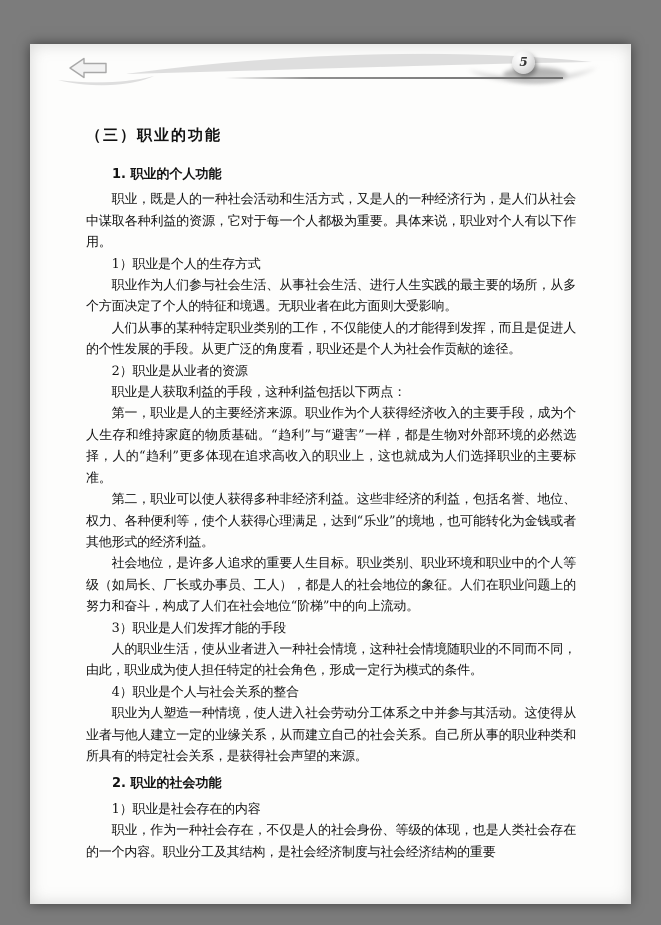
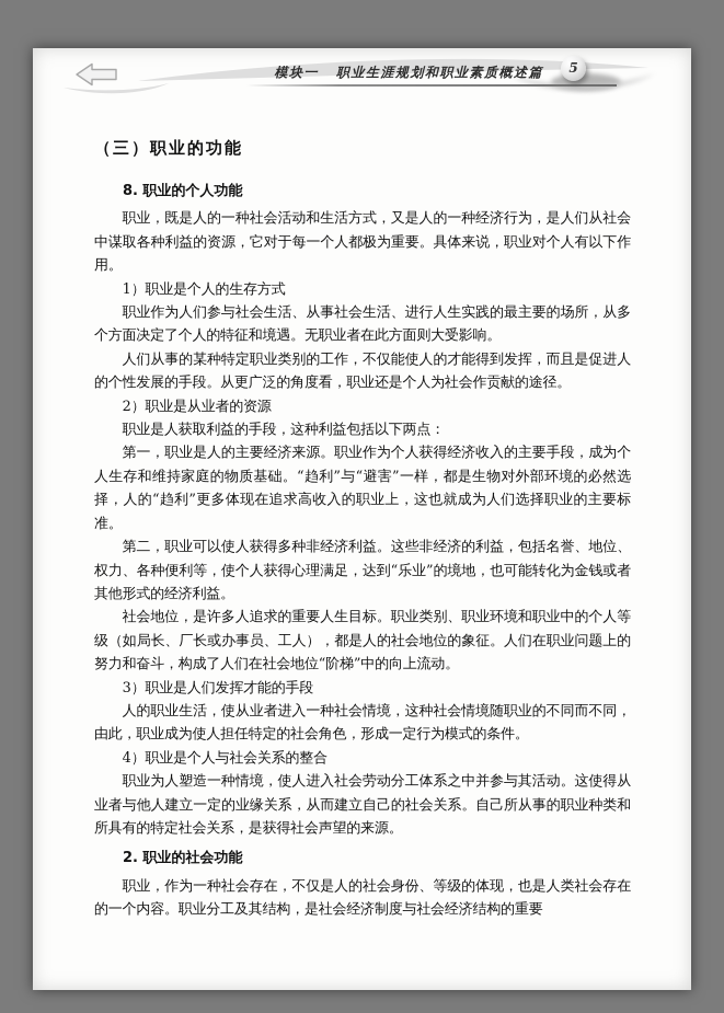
+ 模块一 职业生涯规划和职业素质概述篇
  5
  （三）职业的功能
- 1. 职业的个人功能
+ 8. 职业的个人功能
  职业，既是人的一种社会活动和生活方式，又是人的一种经济行为，是人们从社会中谋取各种利益的资源，它对于每一个人都极为重要。具体来说，职业对个人有以下作用。
  1）职业是个人的生存方式
  职业作为人们参与社会生活、从事社会生活、进行人生实践的最主要的场所，从多个方面决定了个人的特征和境遇。无职业者在此方面则大受影响。
  人们从事的某种特定职业类别的工作，不仅能使人的才能得到发挥，而且是促进人的个性发展的手段。从更广泛的角度看，职业还是个人为社会作贡献的途径。
  2）职业是从业者的资源
  职业是人获取利益的手段，这种利益包括以下两点：
  第一，职业是人的主要经济来源。职业作为个人获得经济收入的主要手段，成为个人生存和维持家庭的物质基础。“趋利”与“避害”一样，都是生物对外部环境的必然选择，人的“趋利”更多体现在追求高收入的职业上，这也就成为人们选择职业的主要标准。
  第二，职业可以使人获得多种非经济利益。这些非经济的利益，包括名誉、地位、权力、各种便利等，使个人获得心理满足，达到“乐业”的境地，也可能转化为金钱或者其他形式的经济利益。
  社会地位，是许多人追求的重要人生目标。职业类别、职业环境和职业中的个人等级（如局长、厂长或办事员、工人），都是人的社会地位的象征。人们在职业问题上的努力和奋斗，构成了人们在社会地位“阶梯”中的向上流动。
  3）职业是人们发挥才能的手段
  人的职业生活，使从业者进入一种社会情境，这种社会情境随职业的不同而不同，由此，职业成为使人担任特定的社会角色，形成一定行为模式的条件。
  4）职业是个人与社会关系的整合
  职业为人塑造一种情境，使人进入社会劳动分工体系之中并参与其活动。这使得从业者与他人建立一定的业缘关系，从而建立自己的社会关系。自己所从事的职业种类和所具有的特定社会关系，是获得社会声望的来源。
  2. 职业的社会功能
- 1）职业是社会存在的内容
  职业，作为一种社会存在，不仅是人的社会身份、等级的体现，也是人类社会存在的一个内容。职业分工及其结构，是社会经济制度与社会经济结构的重要
